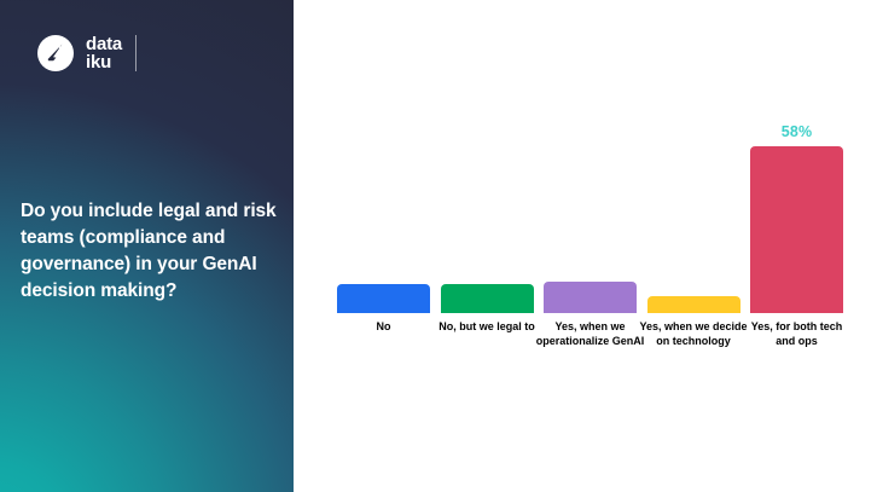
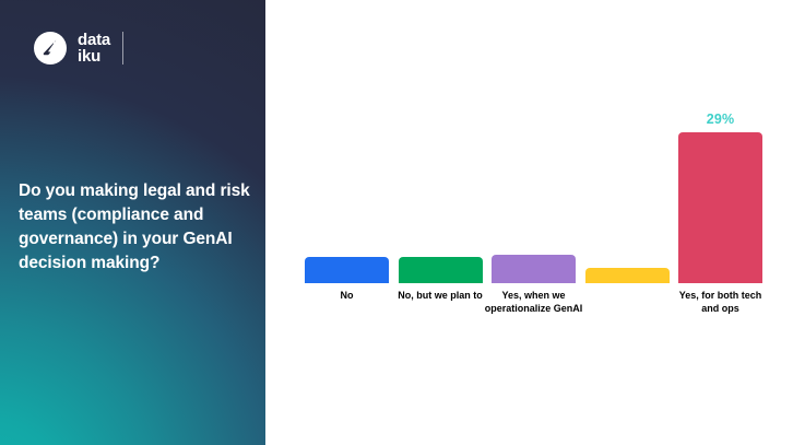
  data
  iku
- Do you include legal and risk teams (compliance and governance) in your GenAI decision making?
+ Do you making legal and risk teams (compliance and governance) in your GenAI decision making?
  No
- No, but we legal to
+ No, but we plan to
  Yes, when we operationalize GenAI
- Yes, when we decide on technology
- 58%
+ 29%
  Yes, for both tech and ops
